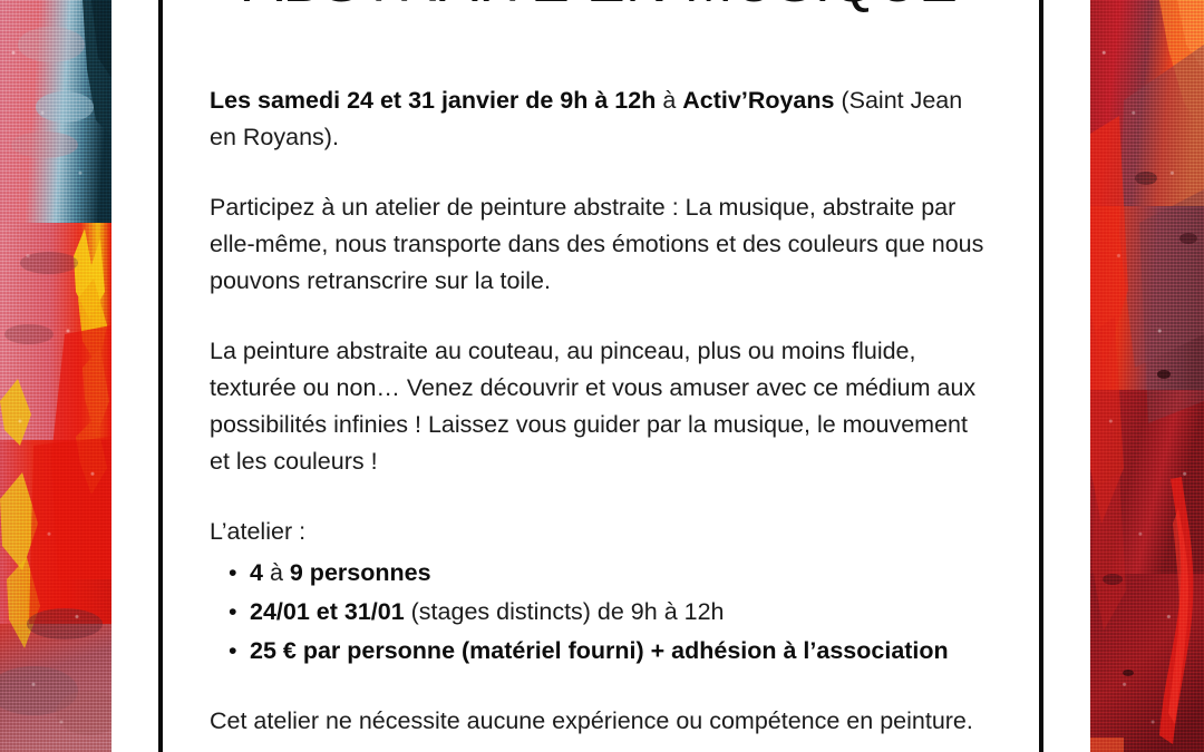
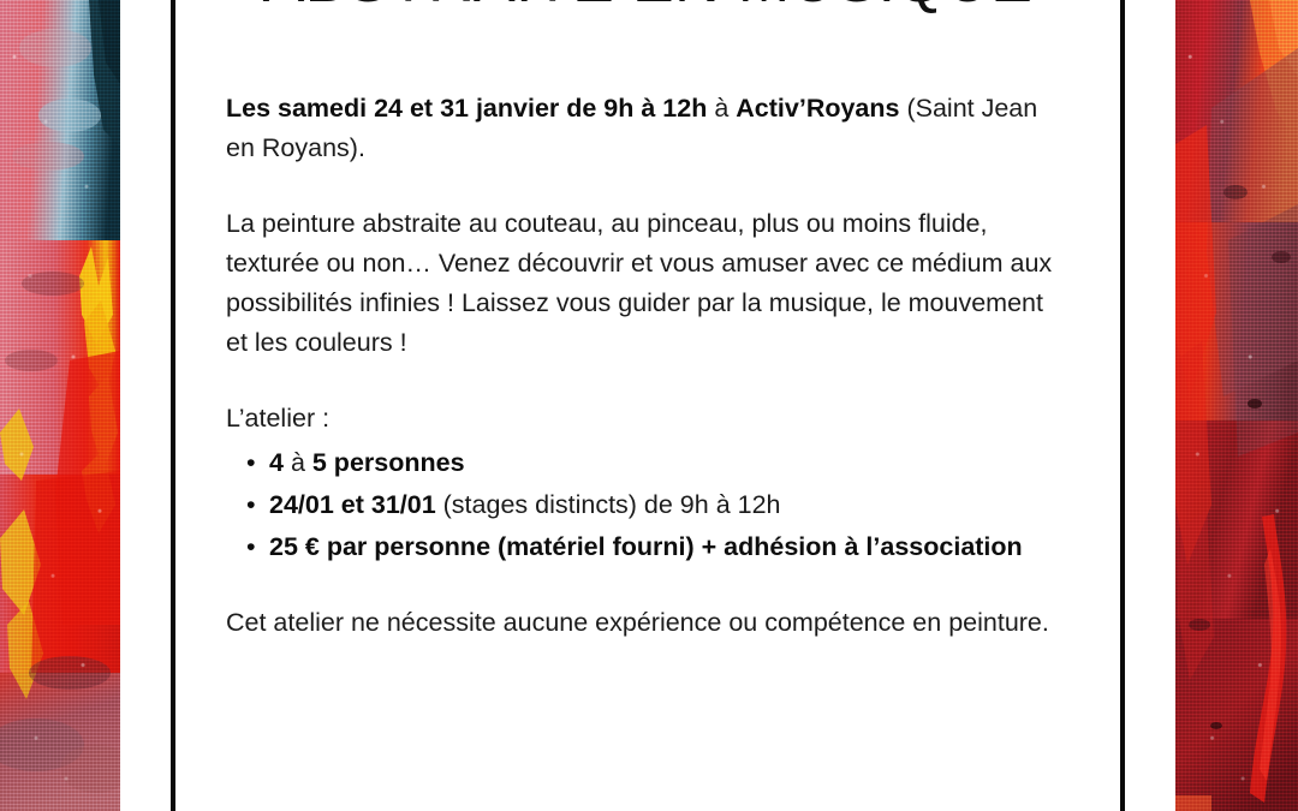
  Les samedi 24 et 31 janvier de 9h à 12h à Activ’Royans (Saint Jean en Royans).
- Participez à un atelier de peinture abstraite : La musique, abstraite par elle-même, nous transporte dans des émotions et des couleurs que nous pouvons retranscrire sur la toile.
  La peinture abstraite au couteau, au pinceau, plus ou moins fluide, texturée ou non… Venez découvrir et vous amuser avec ce médium aux possibilités infinies ! Laissez vous guider par la musique, le mouvement et les couleurs !
  L’atelier :
  •
- 4 à 9 personnes
+ 4 à 5 personnes
  •
  24/01 et 31/01 (stages distincts) de 9h à 12h
  •
  25 € par personne (matériel fourni) + adhésion à l’association
  Cet atelier ne nécessite aucune expérience ou compétence en peinture.
